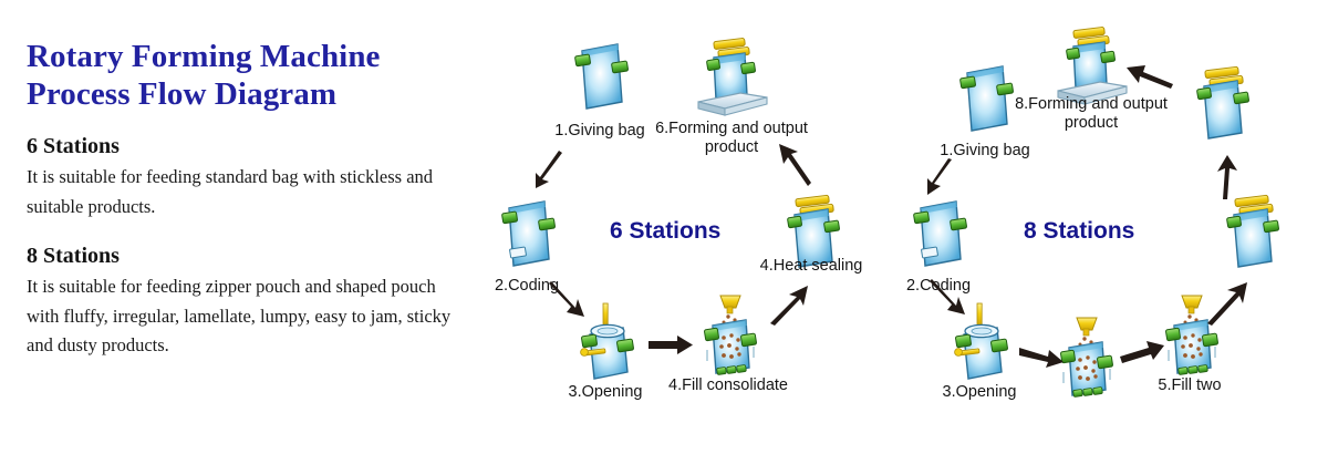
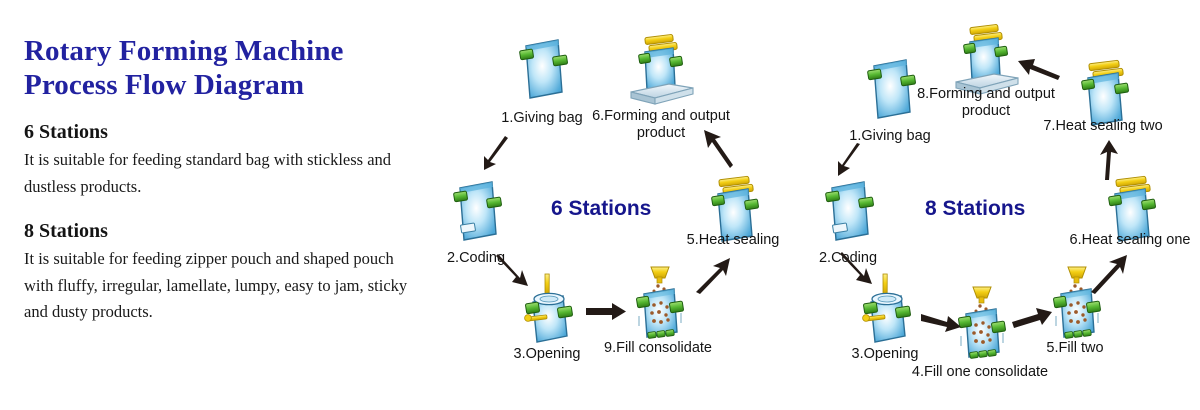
  Rotary Forming Machine Process Flow Diagram
  6 Stations
- It is suitable for feeding standard bag with stickless and suitable products.
+ It is suitable for feeding standard bag with stickless and dustless products.
  8 Stations
  It is suitable for feeding zipper pouch and shaped pouch with fluffy, irregular, lamellate, lumpy, easy to jam, sticky and dusty products.
  6 Stations
  1.Giving bag
  2.Codin
  3.Opening
- 4.Fill consolidate
+ 9.Fill consolidate
- 4.Heat sealing
+ 5.Heat sealing
  6.Forming and output product
  8 Stations
  1.Giving bag
  2.Cding
  3.Opening
+ 4.Fill one consolidate
  5.Fill two
+ 6.Heat sealing one
+ 7.Heat sealing two
  8.Forming and output product
